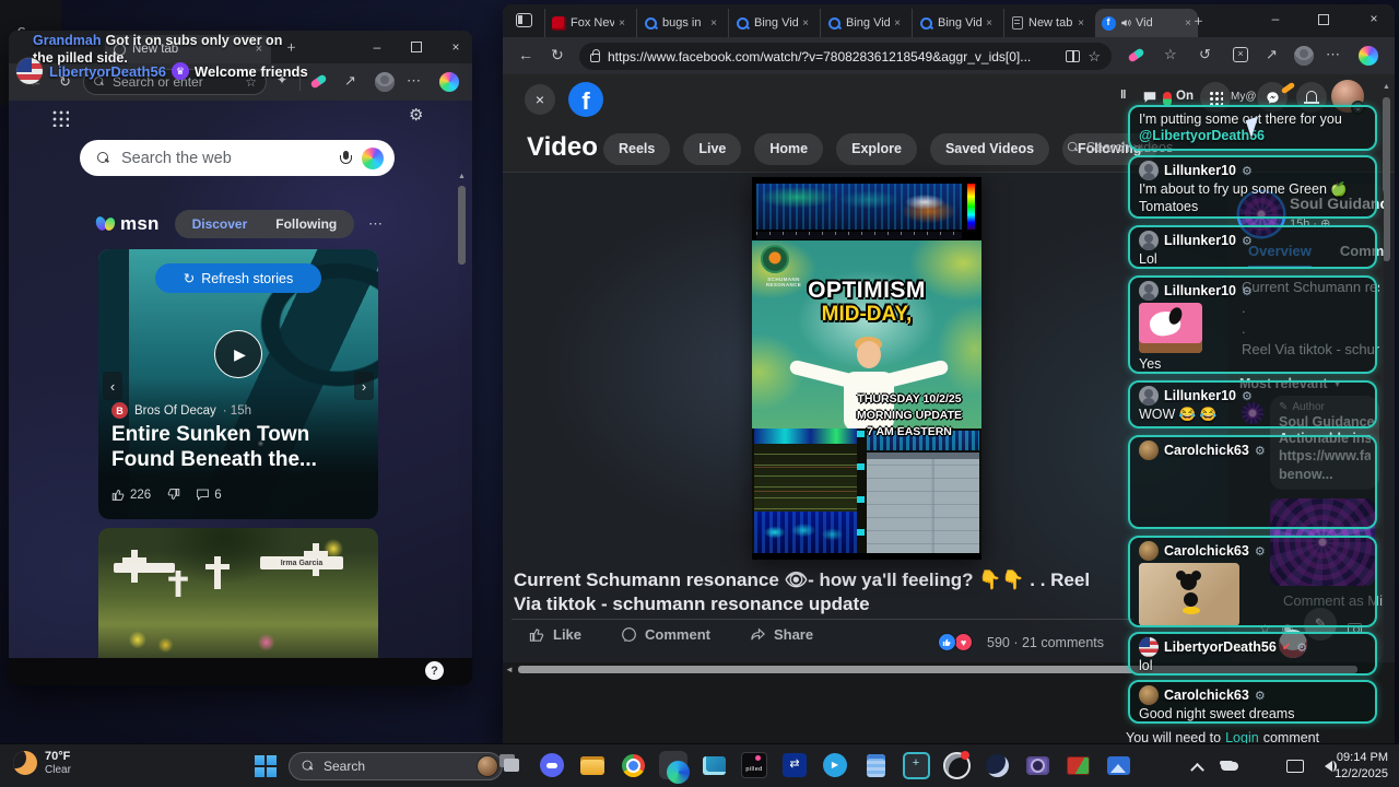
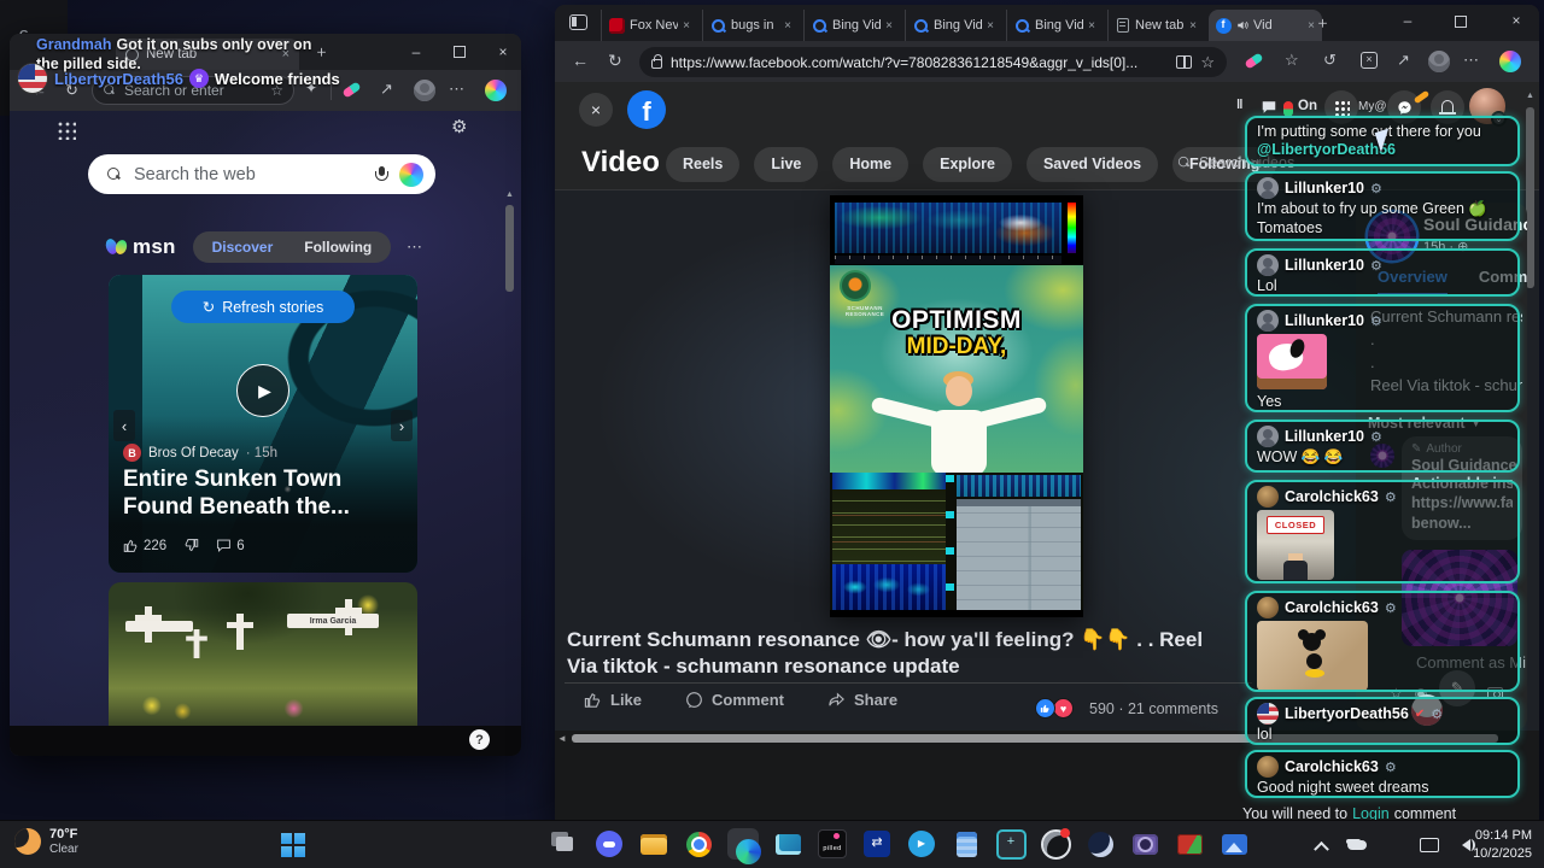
  New tab
  ×
  ＋
  –
  ×
  Grandmah Got it on subs only over on he pilled side.
  LibertyorDeath56
  ♛
  Welcome friends
  ↻
  Search or enter
  ☆
  ✦
  ↗
  ⋯
  ⚙
  Search the web
  msn
  Discover
  Following
  ⋯
  ↻
  Refresh stories
  ▶
  ‹
  ›
  B
  Bros Of Decay
  · 15h
  Entire Sunken Town Found Beneath the...
  226
  6
  ?
  Fox Nev
  ×
  bugs in
  ×
  Bing Vid
  ×
  Bing Vid
  ×
  Bing Vid
  ×
  New tab
  ×
  Vid
  ×
  ＋
  –
  ×
  ←
  ↻
  https://www.facebook.com/watch/?v=780828361218549&aggr_v_ids[0]...
  ☆
  ☆
  ↺
  ×
  ↗
  ⋯
  ×
  f
  ‖
  On
  My@
  Video
  Reels
  Live
  Home
  Explore
  Saved Videos
  Following
  Search videos
  OPTIMISM
  MID-DAY,
- THURSDAY 10/2/25
- MORNING UPDATE
- 7 AM EASTERN
  Current Schumann resonance 👁- how ya'll feeling? 👇👇 . . Reel Via tiktok - schumann resonance update
  Like
  Comment
  Share
  ♥
  590 · 21 comments
  ◄
  Soul Guidan
  15h ·
  ⊕
  Overview
  Comm
  Current Schumann re
  .
  .
  Reel Via tiktok - schu
  Most relevant
  ▼
  ✎
  Author
  Soul Guidanc
  Actionable ins
  https://www.fa
  benow...
  Comment as Mi
  ☆
  ◉
  ✎
  I'm putting some out there for you
  @LibertyorDeath56
  Lillunker10
  ⚙
  I'm about to fry up some Green 🍏 Tomatoes
  Lillunker10
  ⚙
  Lol
  Lillunker10
  ⚙
  Yes
  Lillunker10
  ⚙
  WOW 😂 😂
  Carolchick63
  ⚙
+ CLOSED
  Carolchick63
  ⚙
  LibertyorDeath56
  ✔
  ⚙
  lol
  Carolchick63
  ⚙
  Good night sweet dreams
  You will need to Login comment
  70°F
  Clear
- Search
  09:14 PM
- 12/2/2025
+ 10/2/2025
